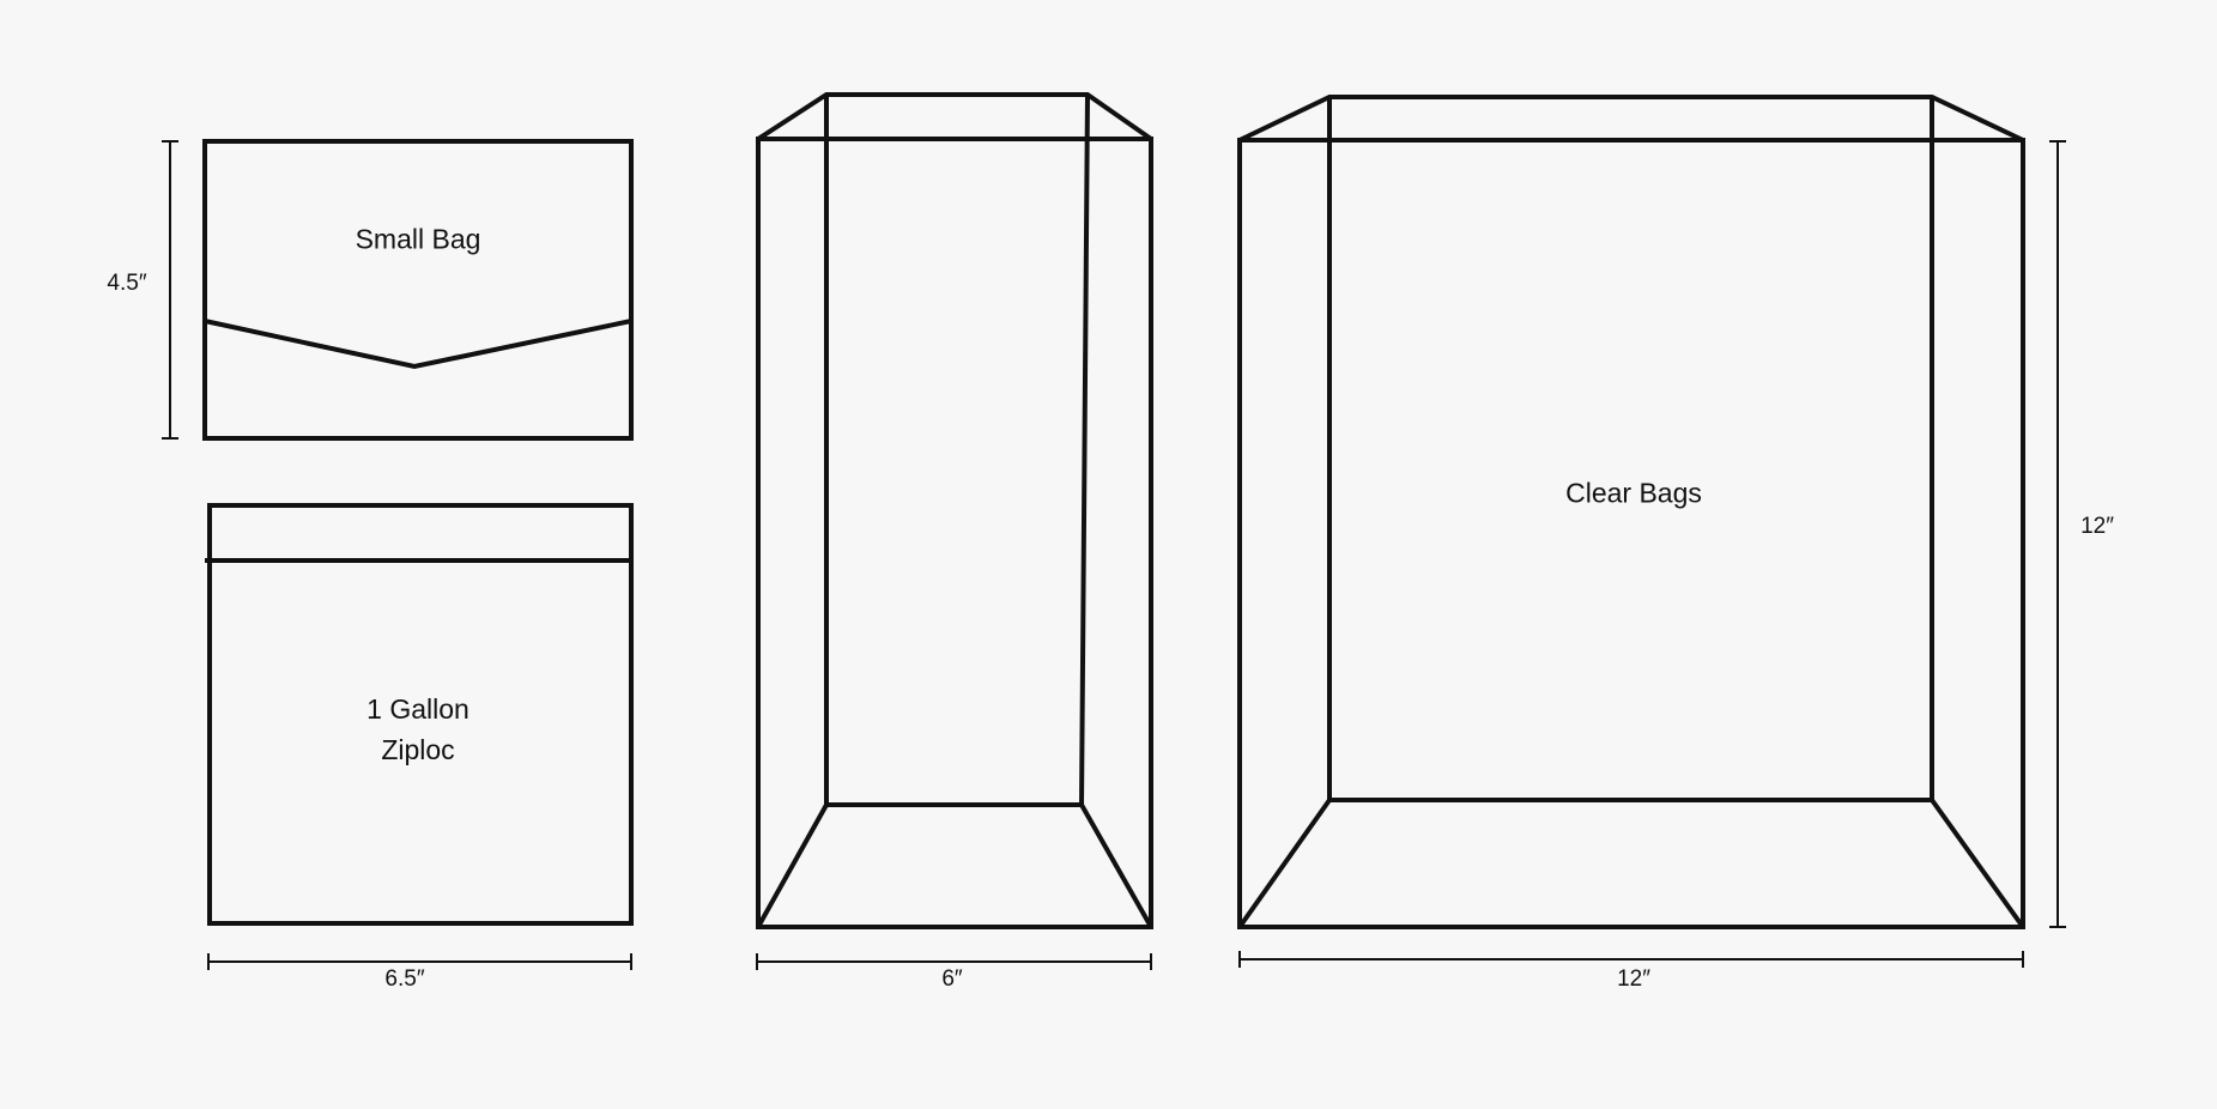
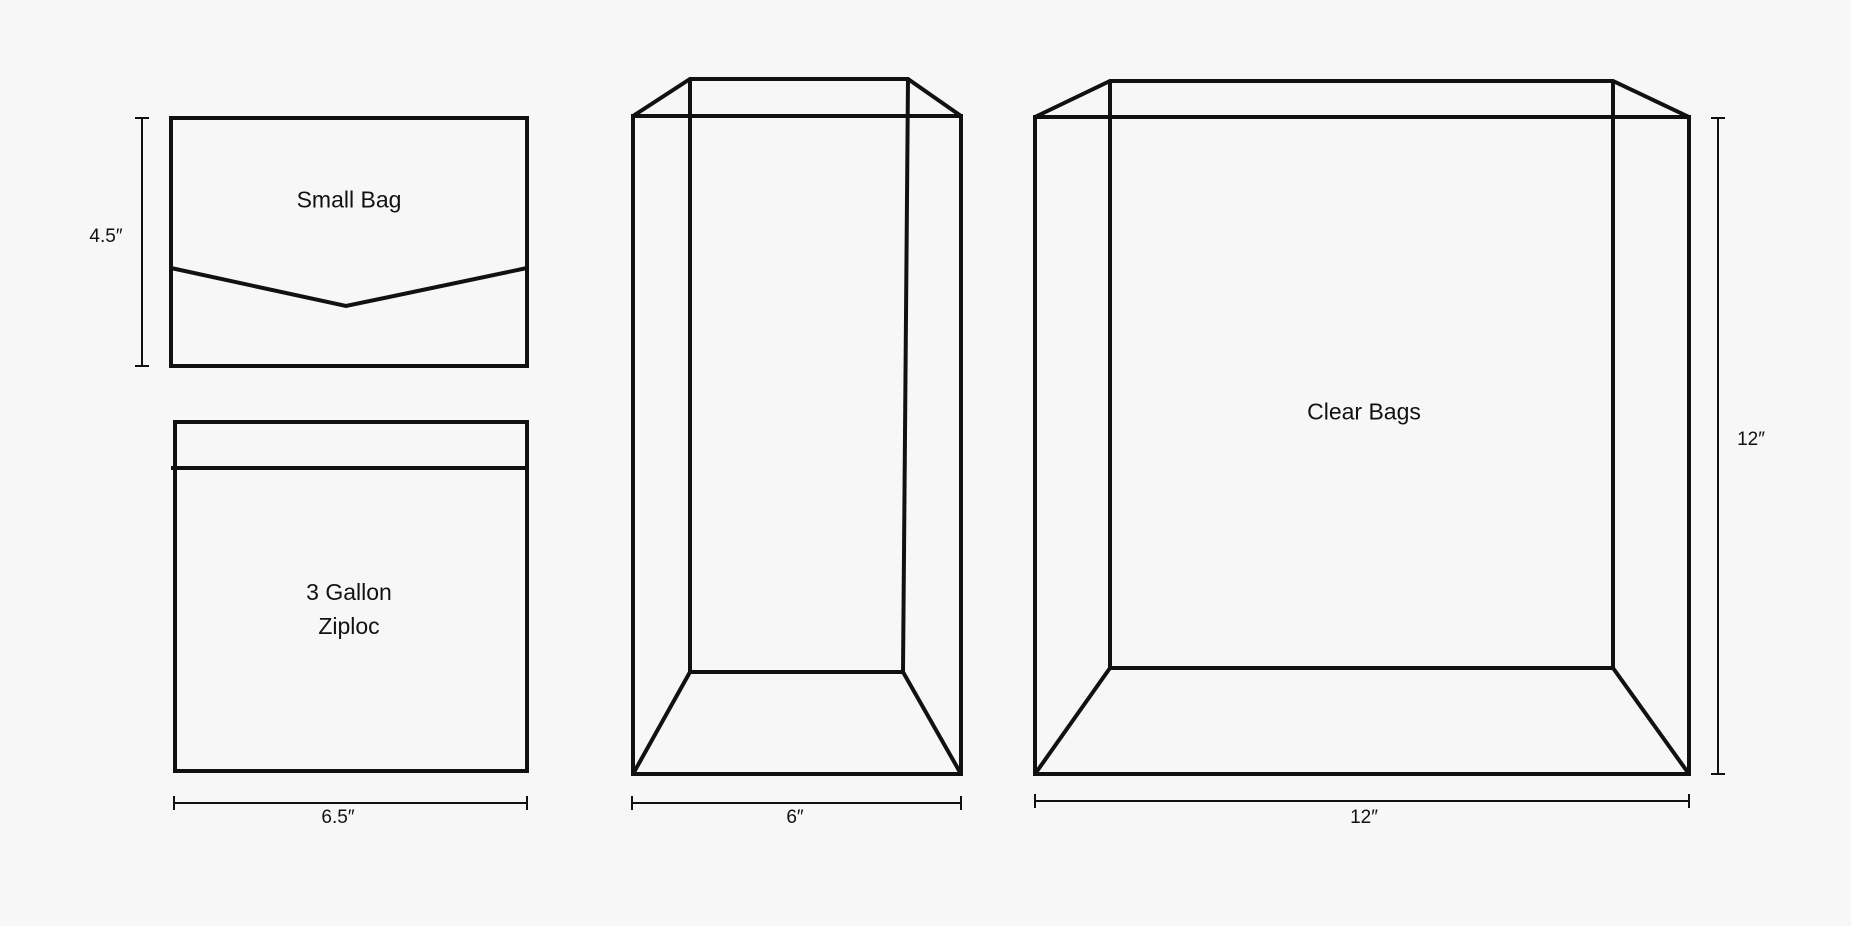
  Small Bag
  4.5″
- 1 Gallon
+ 3 Gallon
  Ziploc
  6.5″
  6″
  Clear Bags
  12″
  12″
